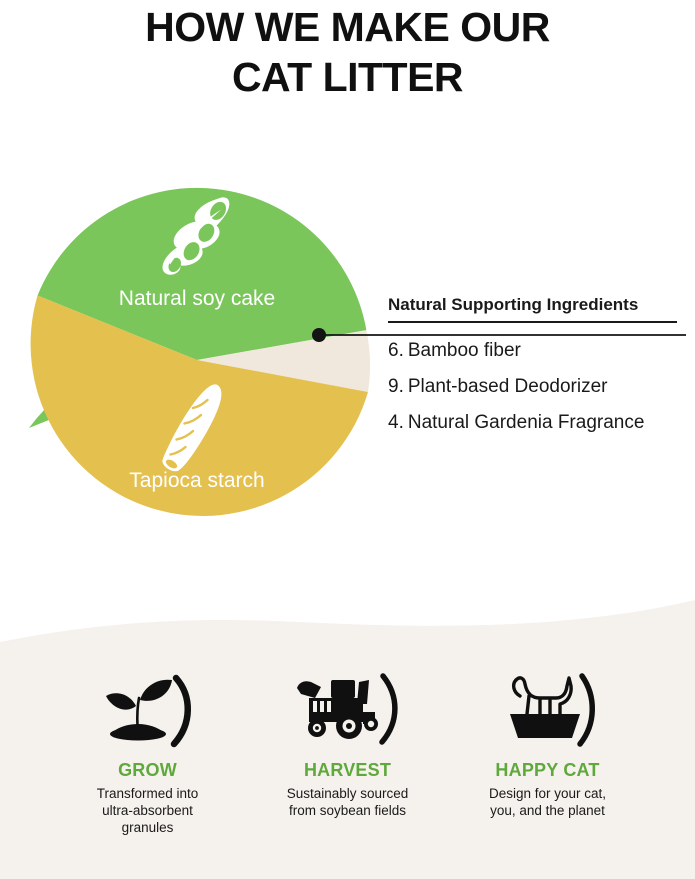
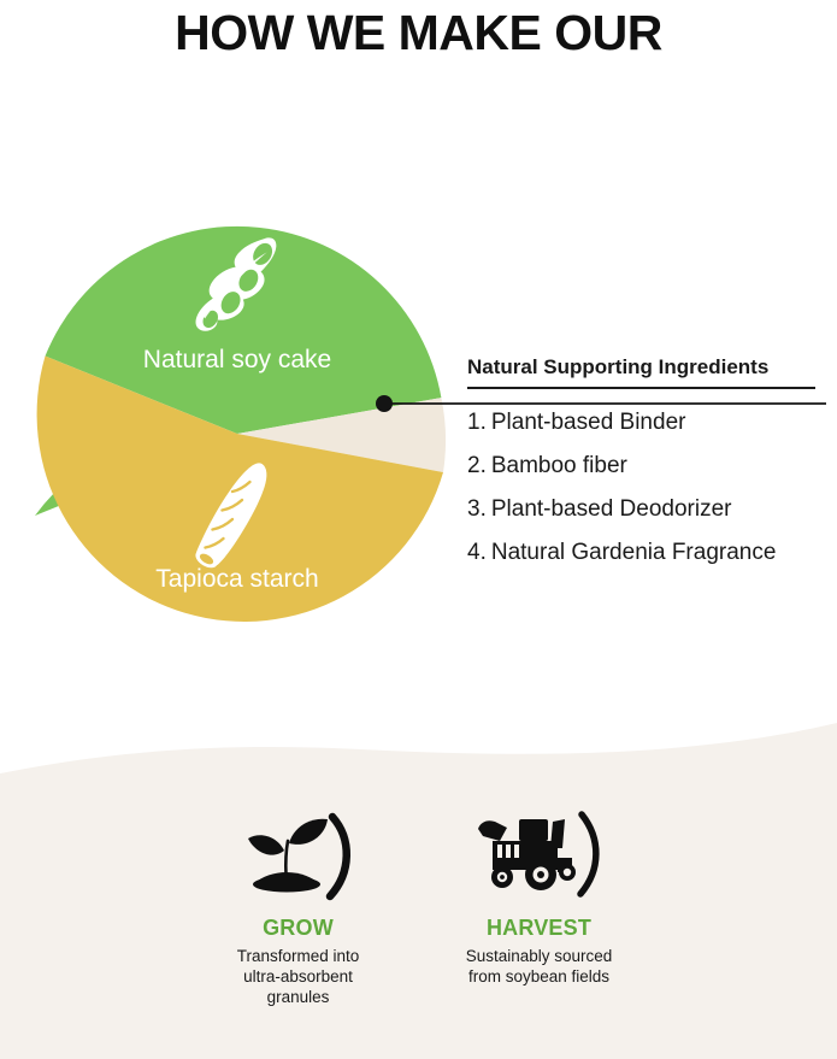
  HOW WE MAKE OUR
- CAT LITTER
  Natural soy cake
  Tapioca starch
  Natural Supporting Ingredients
+ 1. Plant-based Binder
- 6. Bamboo fiber
+ 2. Bamboo fiber
- 9. Plant-based Deodorizer
+ 3. Plant-based Deodorizer
  4. Natural Gardenia Fragrance
  GROW
  Transformed into ultra-absorbent granules
  HARVEST
  Sustainably sourced from soybean fields
- HAPPY CAT
- Design for your cat, you, and the planet
